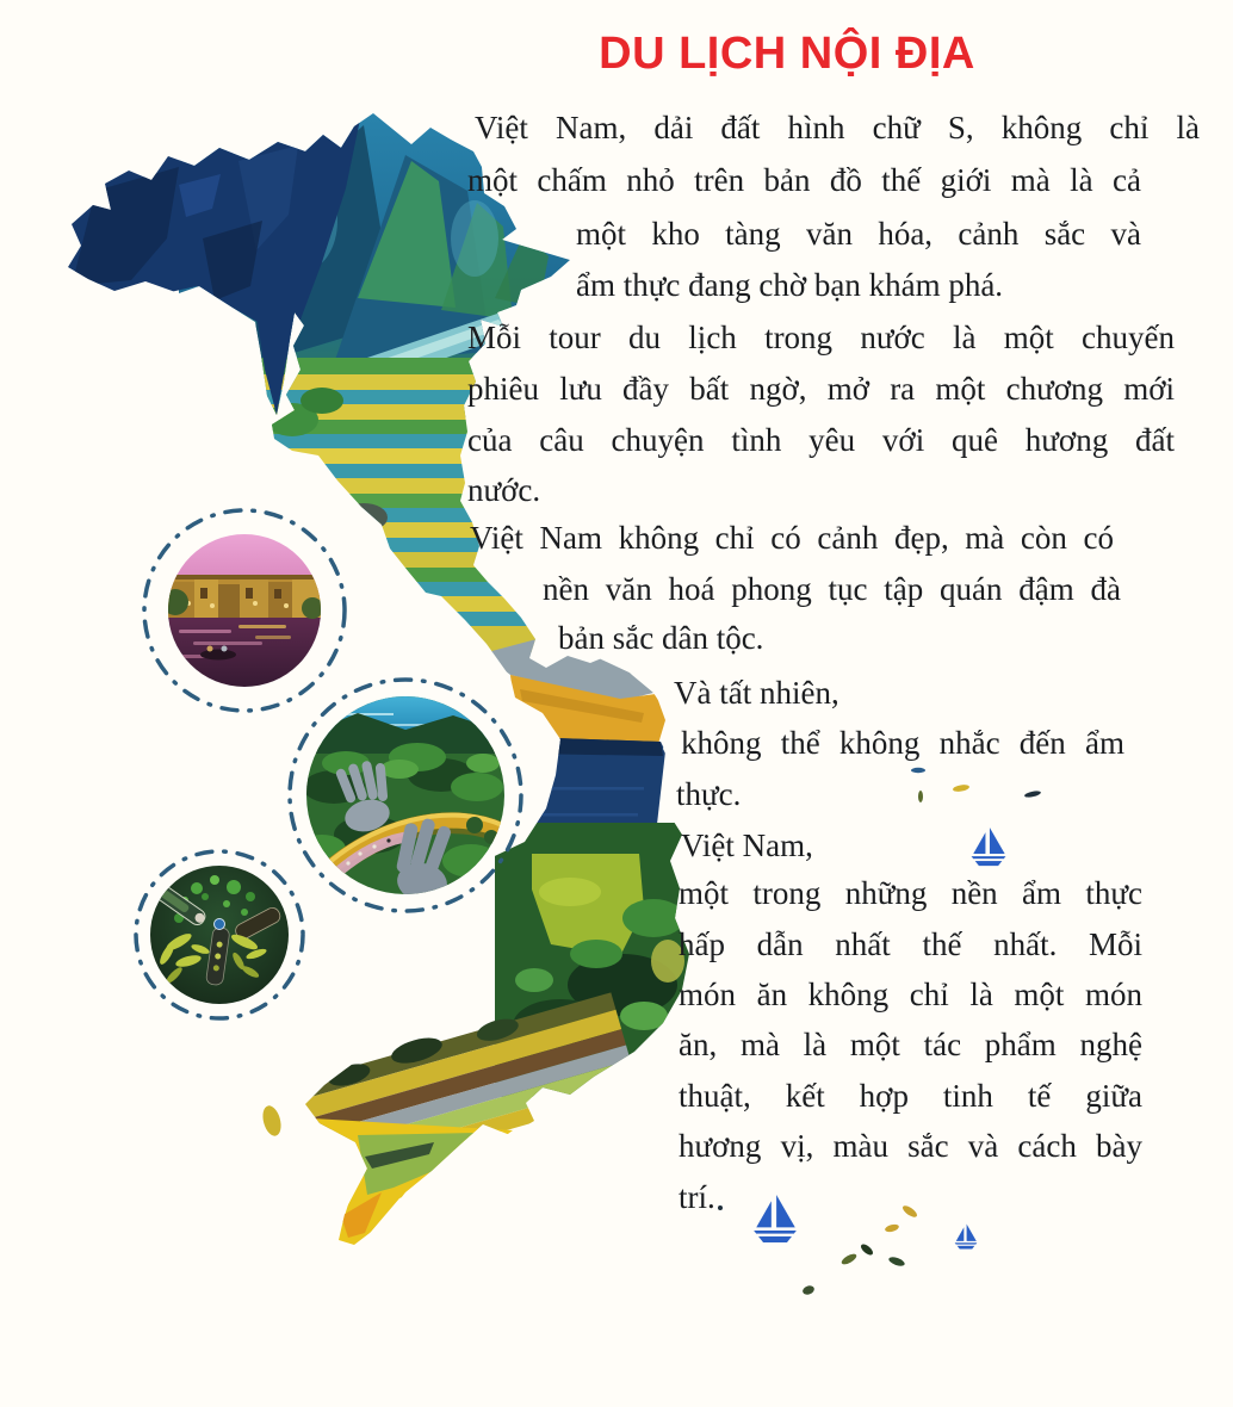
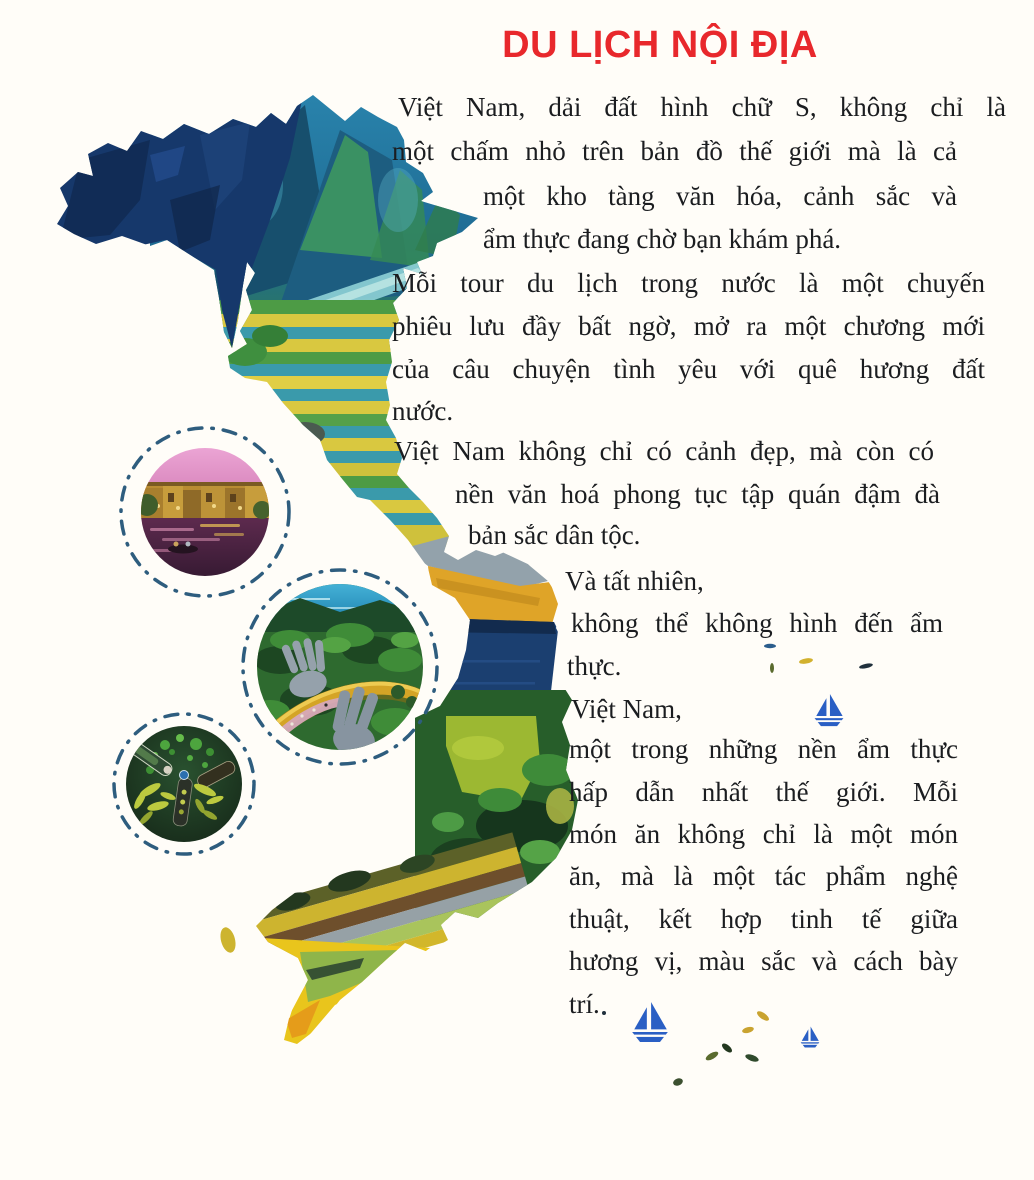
  DU LỊCH NỘI ĐỊA
  Việt Nam, dải đất hình chữ S, không chỉ là
  một chấm nhỏ trên bản đồ thế giới mà là cả
  một kho tàng văn hóa, cảnh sắc và
  ẩm thực đang chờ bạn khám phá.
  Mỗi tour du lịch trong nước là một chuyến
  phiêu lưu đầy bất ngờ, mở ra một chương mới
  của câu chuyện tình yêu với quê hương đất
  nước.
  Việt Nam không chỉ có cảnh đẹp, mà còn có
  nền văn hoá phong tục tập quán đậm đà
  bản sắc dân tộc.
  Và tất nhiên,
- không thể không nhắc đến ẩm
+ không thể không hình đến ẩm
  thực.
  Việt Nam,
  một trong những nền ẩm thực
- hấp dẫn nhất thế nhất. Mỗi
+ hấp dẫn nhất thế giới. Mỗi
  món ăn không chỉ là một món
  ăn, mà là một tác phẩm nghệ
  thuật, kết hợp tinh tế giữa
  hương vị, màu sắc và cách bày
  trí.
